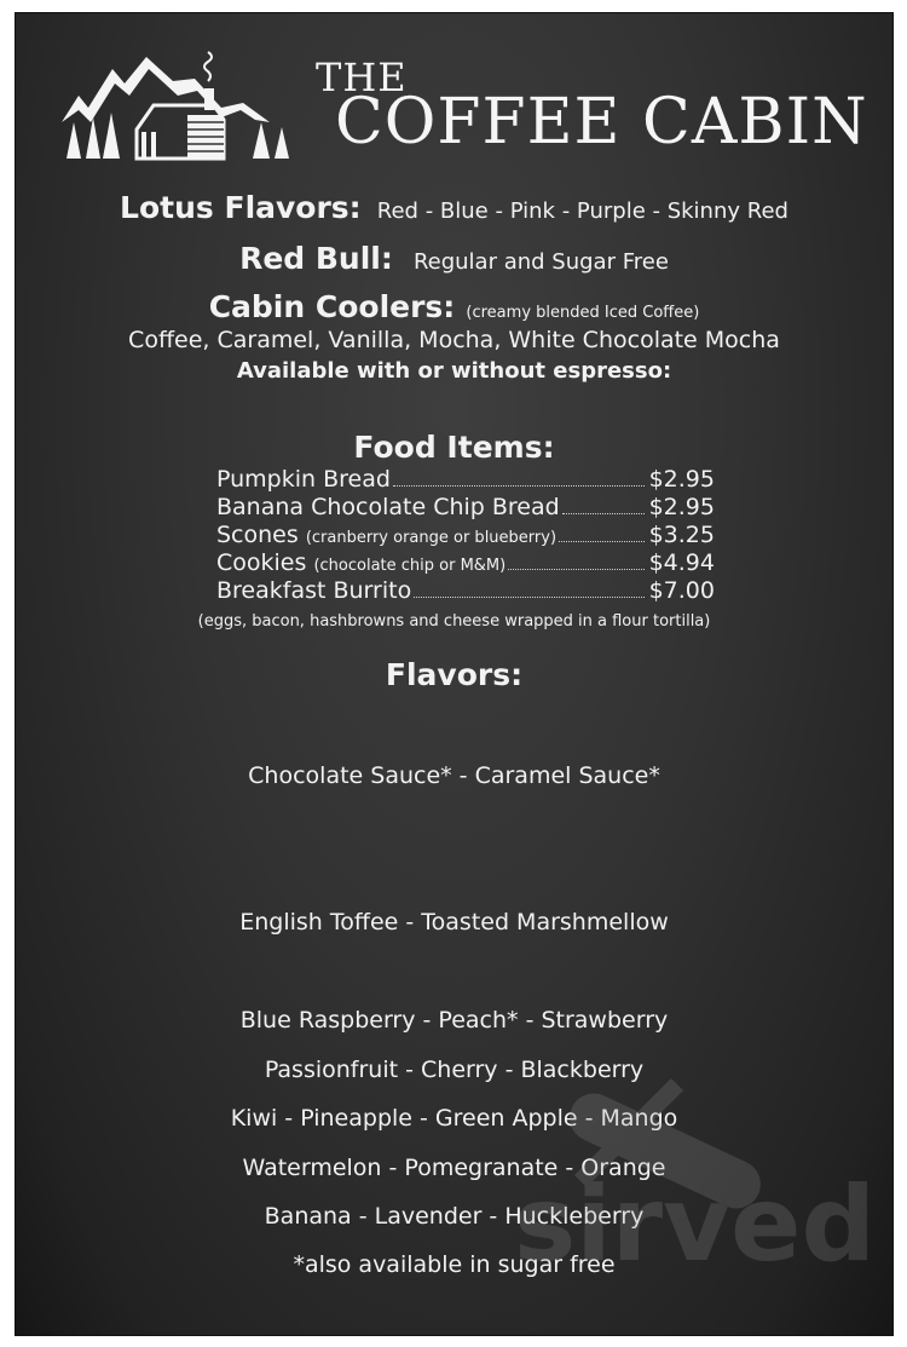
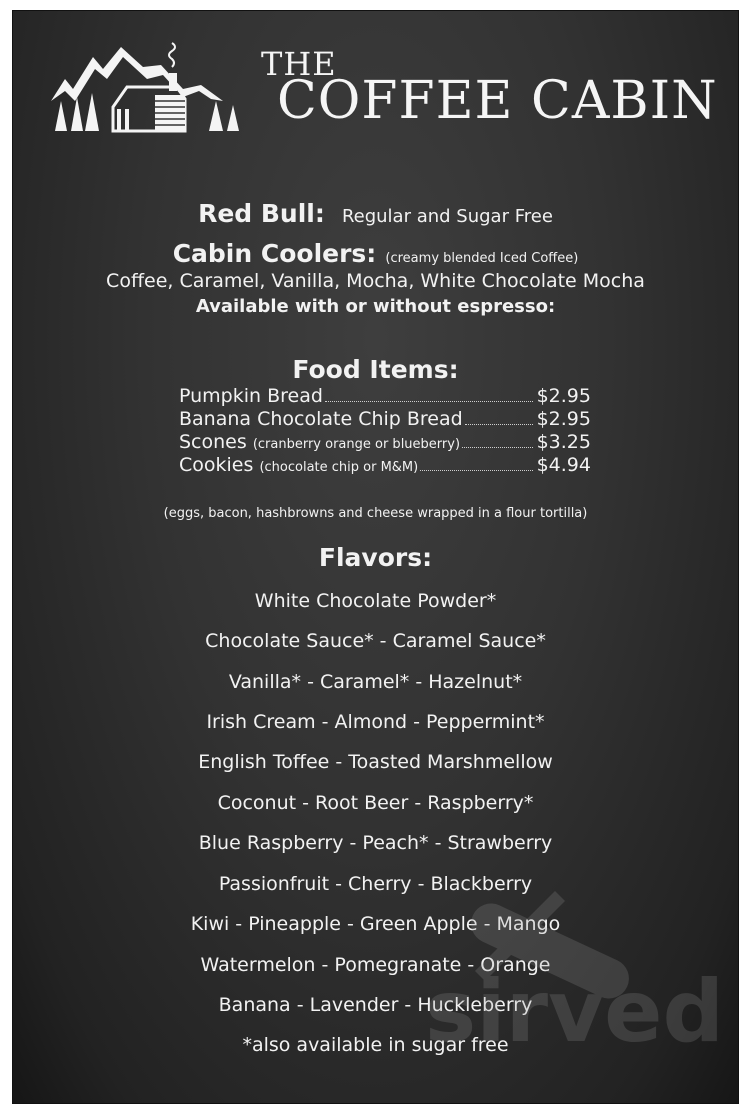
  THE
  COFFEE CABIN
- Lotus Flavors: Red - Blue - Pink - Purple - Skinny Red
  Red Bull: Regular and Sugar Free
  Cabin Coolers: (creamy blended Iced Coffee)
  Coffee, Caramel, Vanilla, Mocha, White Chocolate Mocha
  Available with or without espresso:
  Food Items:
  Pumpkin Bread
  $2.95
  Banana Chocolate Chip Bread
  $2.95
  Scones (cranberry orange or blueberry)
  $3.25
  Cookies (chocolate chip or M&M)
  $4.94
- Breakfast Burrito
- $7.00
  (eggs, bacon, hashbrowns and cheese wrapped in a flour tortilla)
  Flavors:
+ White Chocolate Powder*
  Chocolate Sauce* - Caramel Sauce*
+ Vanilla* - Caramel* - Hazelnut*
+ Irish Cream - Almond - Peppermint*
  English Toffee - Toasted Marshmellow
+ Coconut - Root Beer - Raspberry*
  Blue Raspberry - Peach* - Strawberry
  Passionfruit - Cherry - Blackberry
  Kiwi - Pineapple - Green Apple - Mango
  Watermelon - Pomegranate - Orange
  Banana - Lavender - Huckleberry
  *also available in sugar free
  sirved
